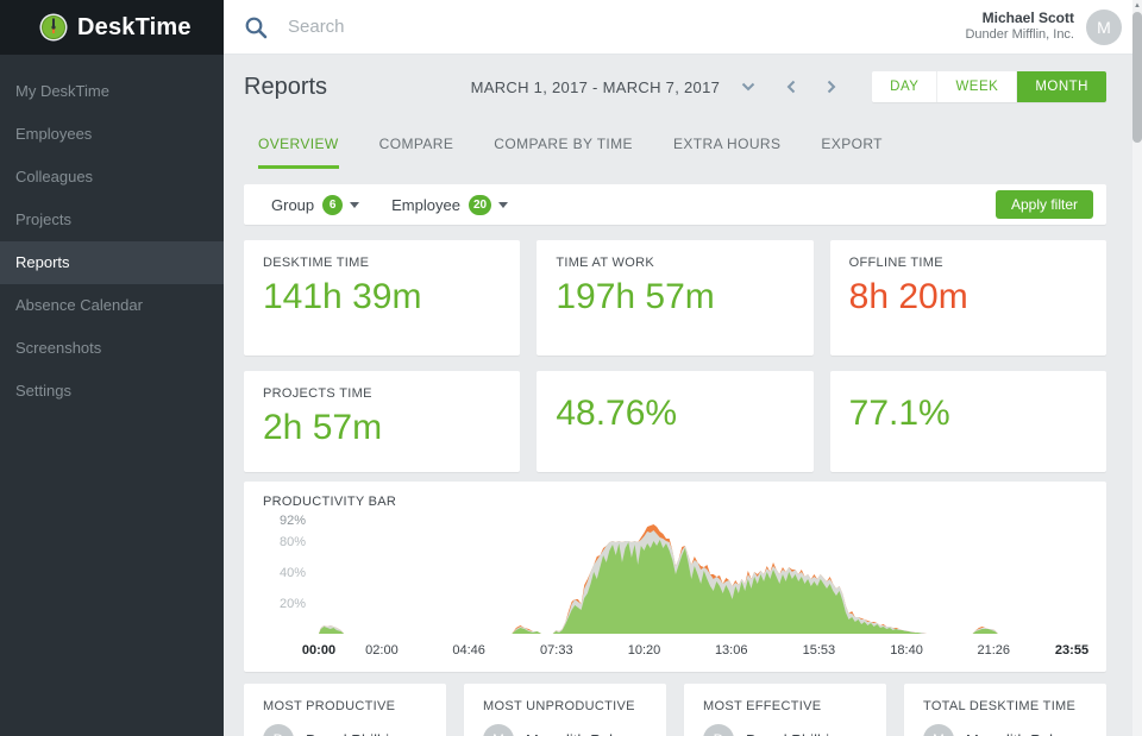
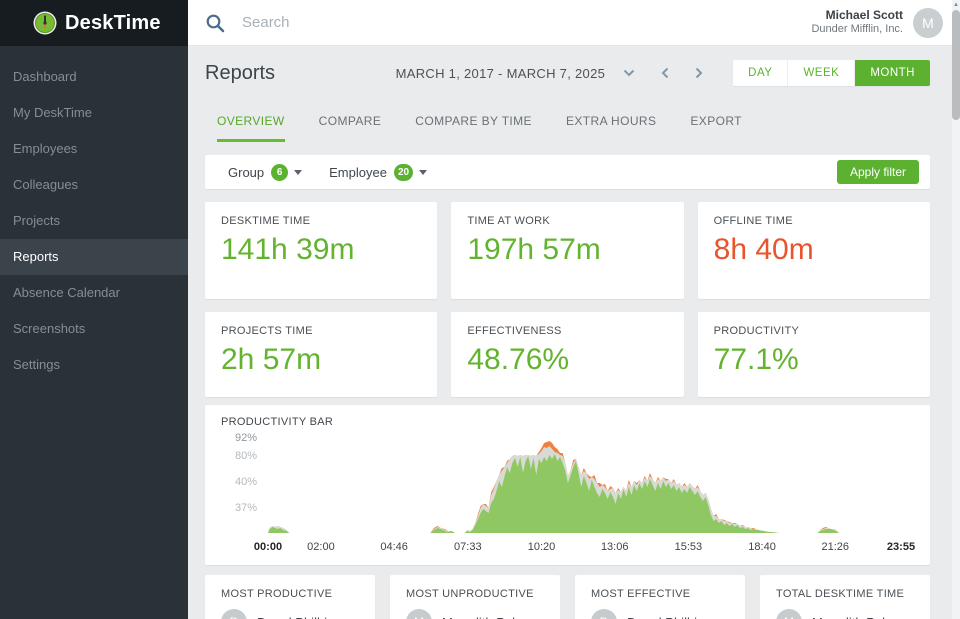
  DeskTime
+ Dashboard
  My DeskTime
  Employees
  Colleagues
  Projects
  Reports
  Absence Calendar
  Screenshots
  Settings
  Search
  Michael Scott
  Dunder Mifflin, Inc.
  M
  Reports
- MARCH 1, 2017 - MARCH 7, 2017
+ MARCH 1, 2017 - MARCH 7, 2025
  DAY
  WEEK
  MONTH
  OVERVIEW
  COMPARE
  COMPARE BY TIME
  EXTRA HOURS
  EXPORT
  Group
  6
  Employee
  20
  Apply filter
  DESKTIME TIME
  141h 39m
  TIME AT WORK
  197h 57m
  OFFLINE TIME
- 8h 20m
+ 8h 40m
  PROJECTS TIME
  2h 57m
+ EFFECTIVENESS
  48.76%
+ PRODUCTIVITY
  77.1%
  PRODUCTIVITY BAR
  92%
  80%
  40%
- 20%
+ 37%
  00:00
  02:00
  04:46
  07:33
  10:20
  13:06
  15:53
  18:40
  21:26
  23:55
  MOST PRODUCTIVE
  MOST UNPRODUCTIVE
  MOST EFFECTIVE
  TOTAL DESKTIME TIME
